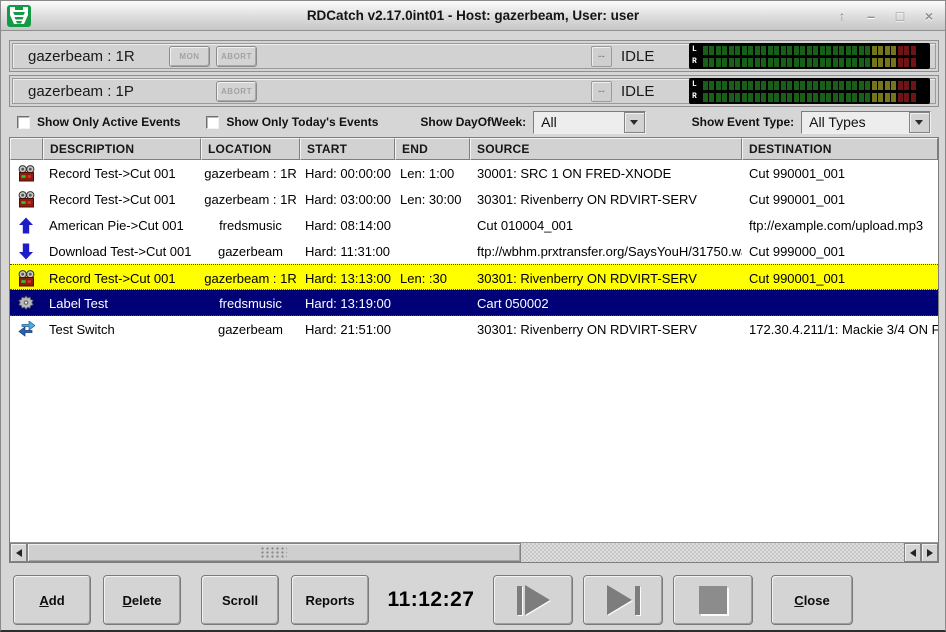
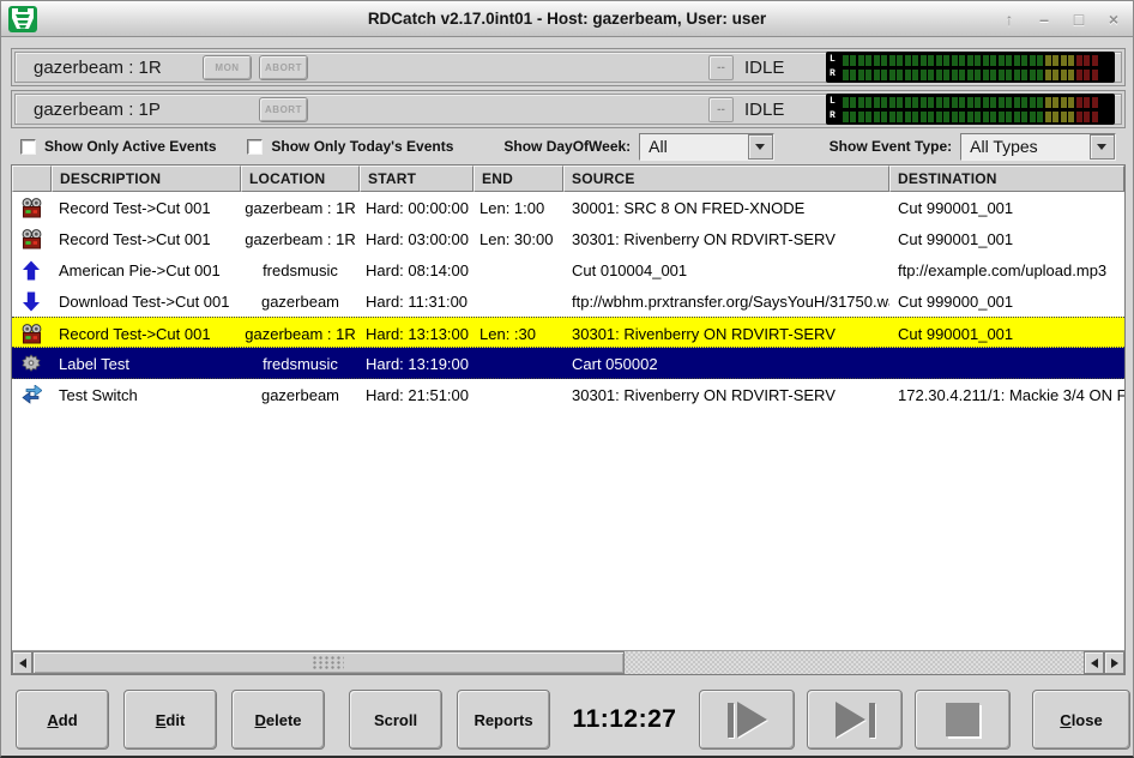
  RDCatch v2.17.0int01 - Host: gazerbeam, User: user
  ↑
  –
  □
  ×
  gazerbeam : 1R
  MON
  ABORT
  --
  IDLE
  L
  R
  gazerbeam : 1P
  ABORT
  --
  IDLE
  L
  R
  Show Only Active Events
  Show Only Today's Events
  Show DayOfWeek:
  All
  Show Event Type:
  All Types
  DESCRIPTION
  LOCATION
  START
  END
  SOURCE
  DESTINATION
  Record Test->Cut 001
  gazerbeam : 1R
  Hard: 00:00:00
  Len: 1:00
- 30001: SRC 1 ON FRED-XNODE
+ 30001: SRC 8 ON FRED-XNODE
  Cut 990001_001
  Record Test->Cut 001
  gazerbeam : 1R
  Hard: 03:00:00
  Len: 30:00
  30301: Rivenberry ON RDVIRT-SERV
  Cut 990001_001
  American Pie->Cut 001
  fredsmusic
  Hard: 08:14:00
  Cut 010004_001
  ftp://example.com/upload.mp3
  Download Test->Cut 001
  gazerbeam
  Hard: 11:31:00
  ftp://wbhm.prxtransfer.org/SaysYouH/31750.w
  Cut 999000_001
  Record Test->Cut 001
  gazerbeam : 1R
  Hard: 13:13:00
  Len: :30
  30301: Rivenberry ON RDVIRT-SERV
  Cut 990001_001
  Label Test
  fredsmusic
  Hard: 13:19:00
  Cart 050002
  Test Switch
  gazerbeam
  Hard: 21:51:00
  30301: Rivenberry ON RDVIRT-SERV
  172.30.4.211/1: Mackie 3/4 ON F
  A
  dd
+ E
+ dit
  D
  elete
  Scroll
  Reports
  11:12:27
  C
  lose
